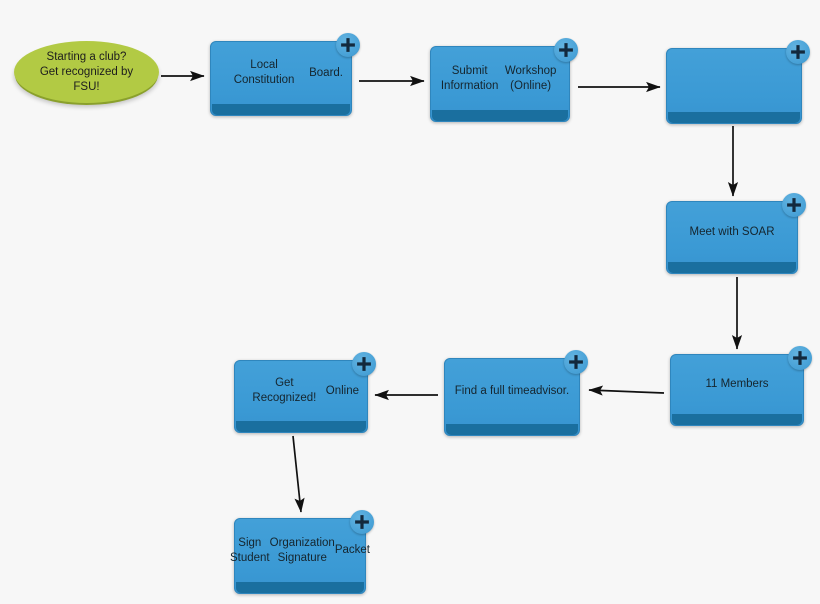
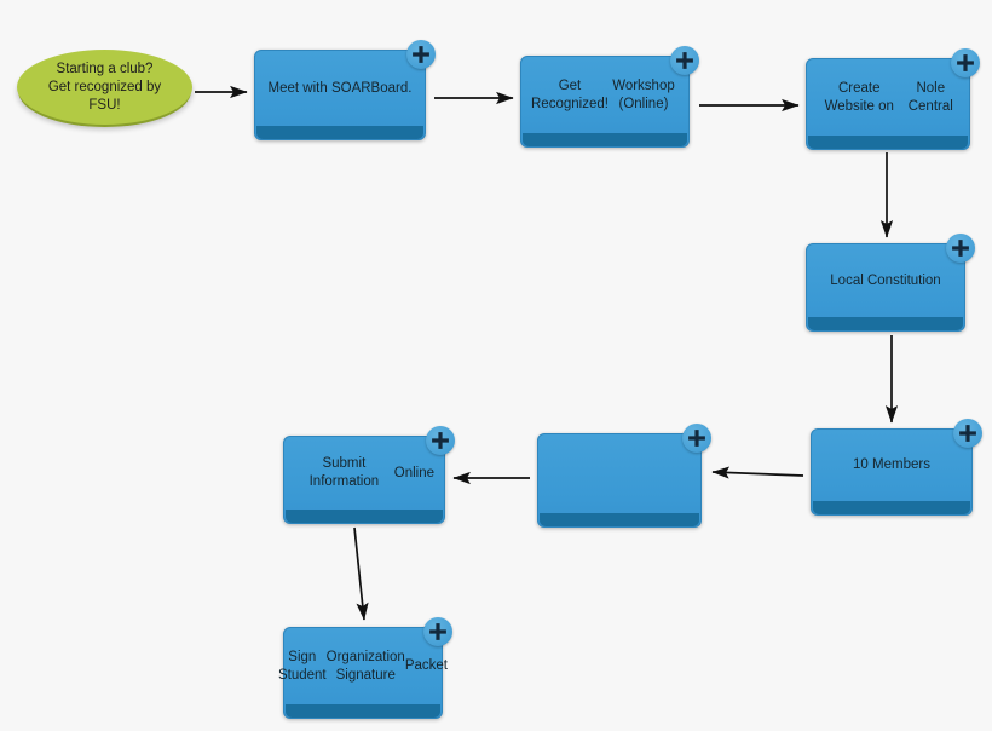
  Starting a club?
  Get recognized by
  FSU!
- Local Constitution
+ Meet with SOAR
  Board.
- Submit Information
+ Get Recognized!
  Workshop (Online)
+ Create Website on
+ Nole Central
- Meet with SOAR
+ Local Constitution
- 11 Members
+ 10 Members
- Find a full time
- advisor.
- Get Recognized!
+ Submit Information
  Online
  Sign Student
  Organization Signature
  Packet
